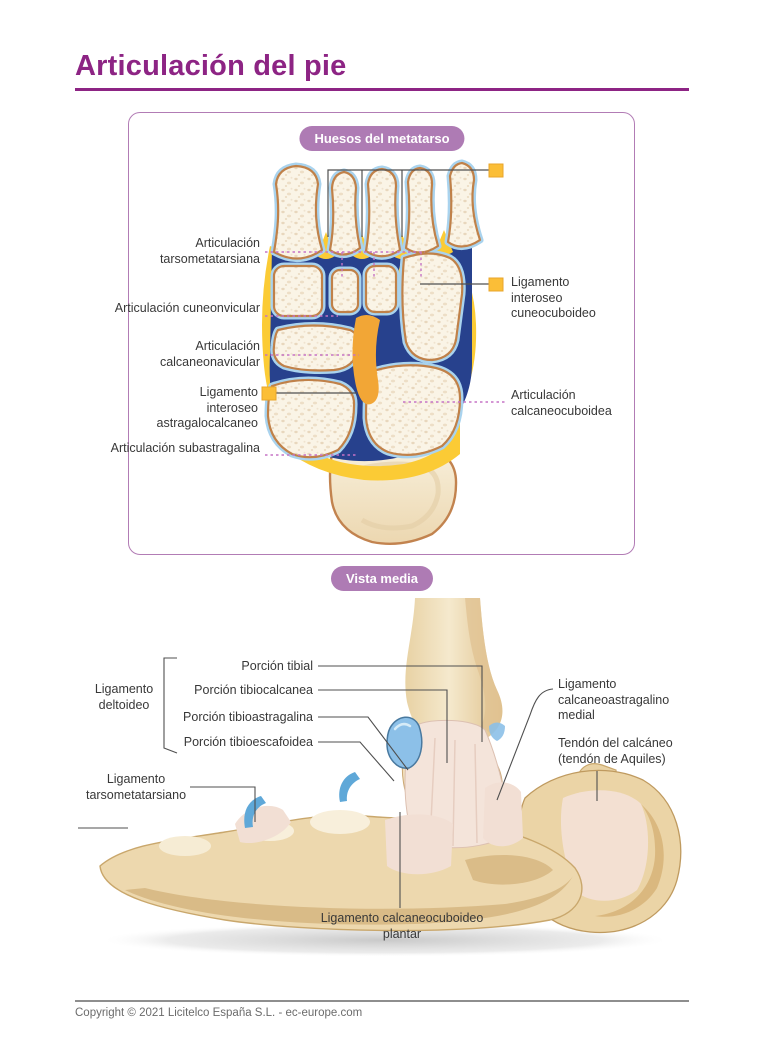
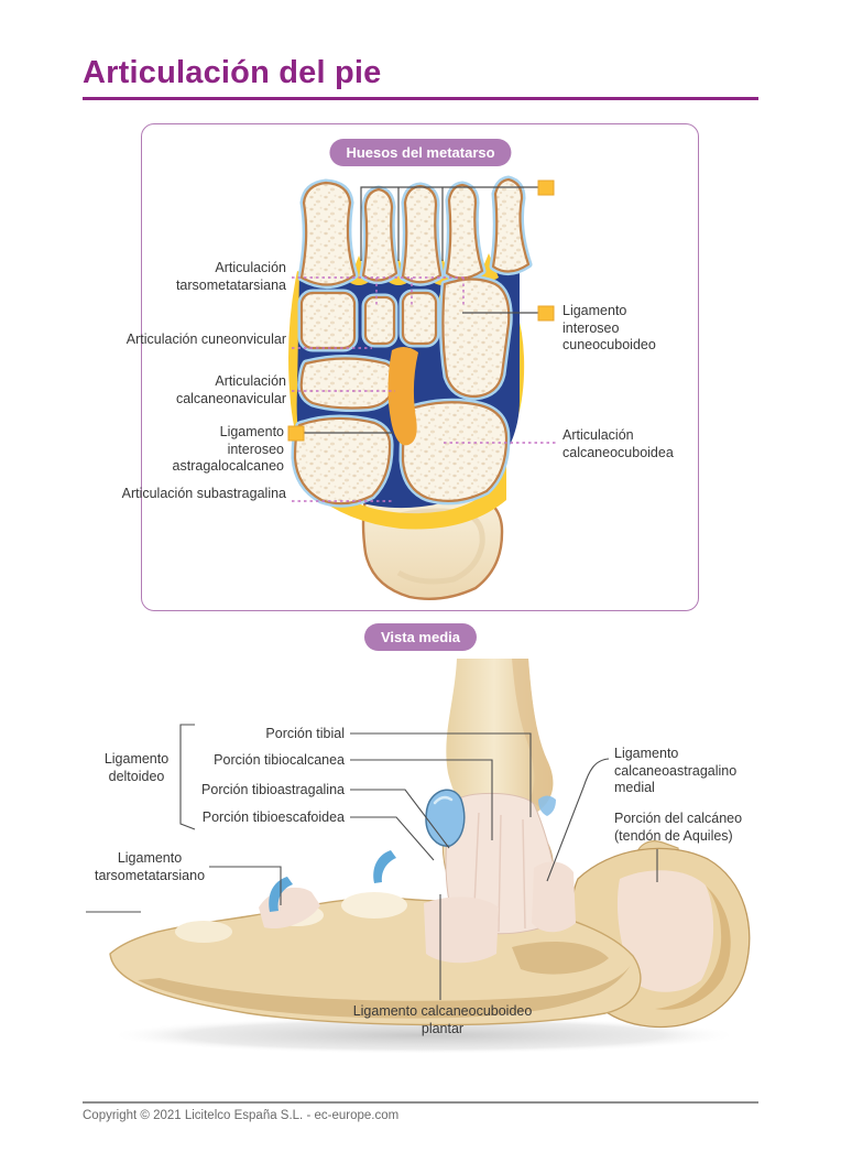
  Articulación del pie
  Huesos del metatarso
  Articulación tarsometatarsiana
  Articulación cuneonvicular
  Articulación calcaneonavicular
  Ligamento interoseo astragalocalcaneo
  Articulación subastragalina
  Ligamento interoseo cuneocuboideo
  Articulación calcaneocuboidea
  Vista media
  Ligamento deltoideo
  Porción tibial
  Porción tibiocalcanea
  Porción tibioastragalina
  Porción tibioescafoidea
  Ligamento calcaneoastragalino medial
- Tendón del calcáneo (tendón de Aquiles)
+ Porción del calcáneo (tendón de Aquiles)
  Ligamento tarsometatarsiano
  Ligamento calcaneocuboideo plantar
  Copyright © 2021 Licitelco España S.L. - ec-europe.com
